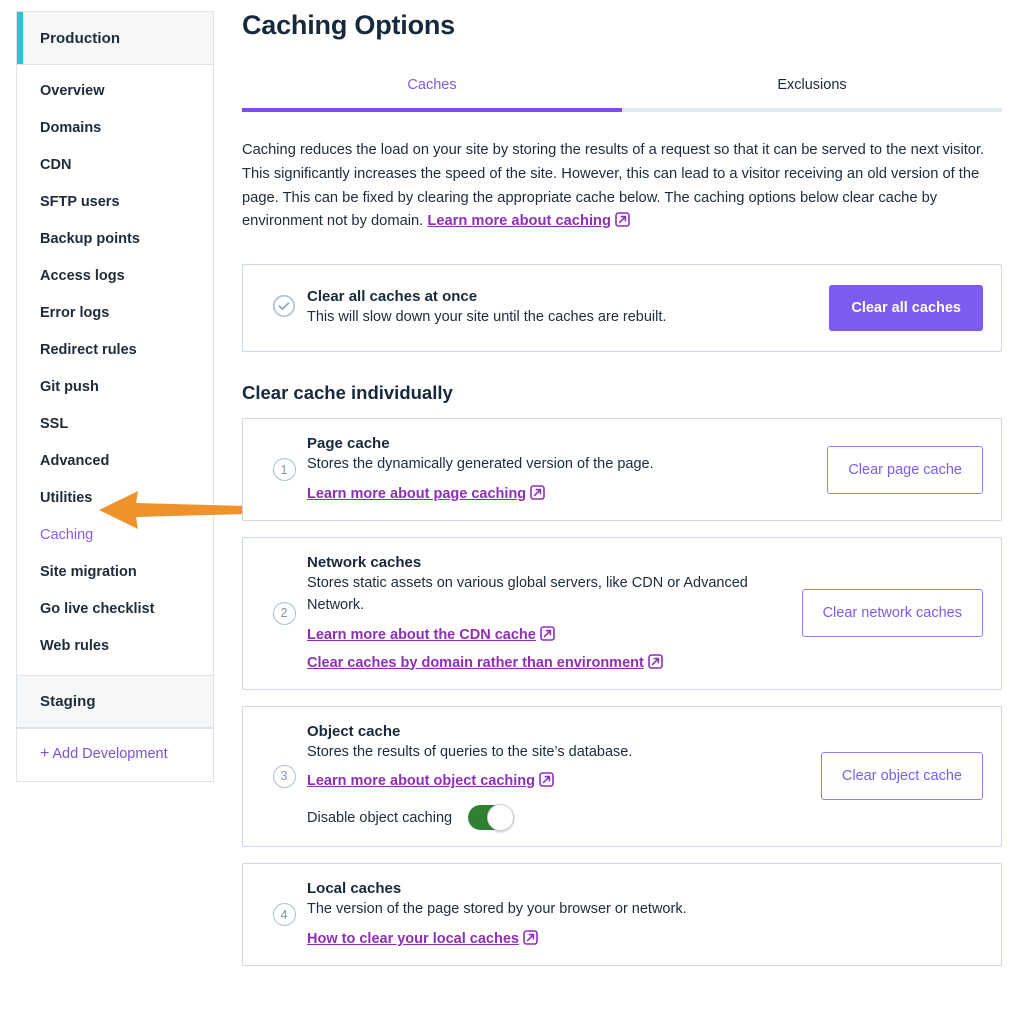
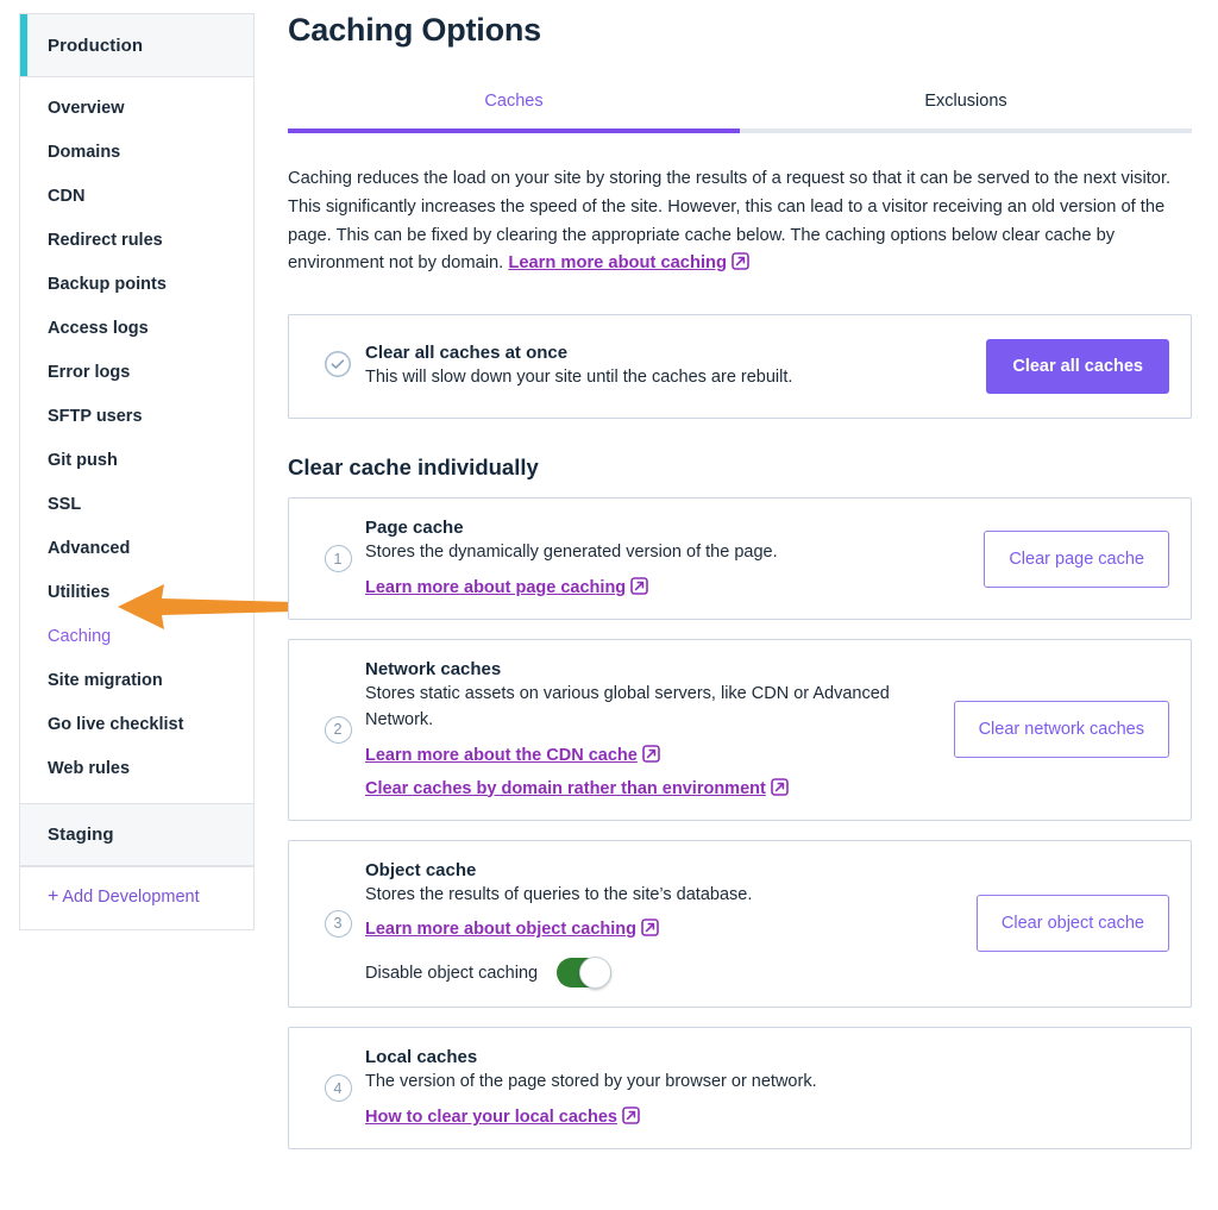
  Production
  Overview
  Domains
  CDN
- SFTP users
+ Redirect rules
  Backup points
  Access logs
  Error logs
- Redirect rules
+ SFTP users
  Git push
  SSL
  Advanced
  Utilities
  Caching
  Site migration
  Go live checklist
  Web rules
  Staging
  + Add Development
  Caching Options
  Caches
  Exclusions
  Caching reduces the load on your site by storing the results of a request so that it can be served to the next visitor. This significantly increases the speed of the site. However, this can lead to a visitor receiving an old version of the page. This can be fixed by clearing the appropriate cache below. The caching options below clear cache by environment not by domain. Learn more about caching
  Clear all caches at once
  This will slow down your site until the caches are rebuilt.
  Clear all caches
  Clear cache individually
  1
  Page cache
  Stores the dynamically generated version of the page.
  Learn more about page caching
  Clear page cache
  2
  Network caches
  Stores static assets on various global servers, like CDN or Advanced Network.
  Learn more about the CDN cache
  Clear caches by domain rather than environment
  Clear network caches
  3
  Object cache
  Stores the results of queries to the site’s database.
  Learn more about object caching
  Disable object caching
  Clear object cache
  4
  Local caches
  The version of the page stored by your browser or network.
  How to clear your local caches
